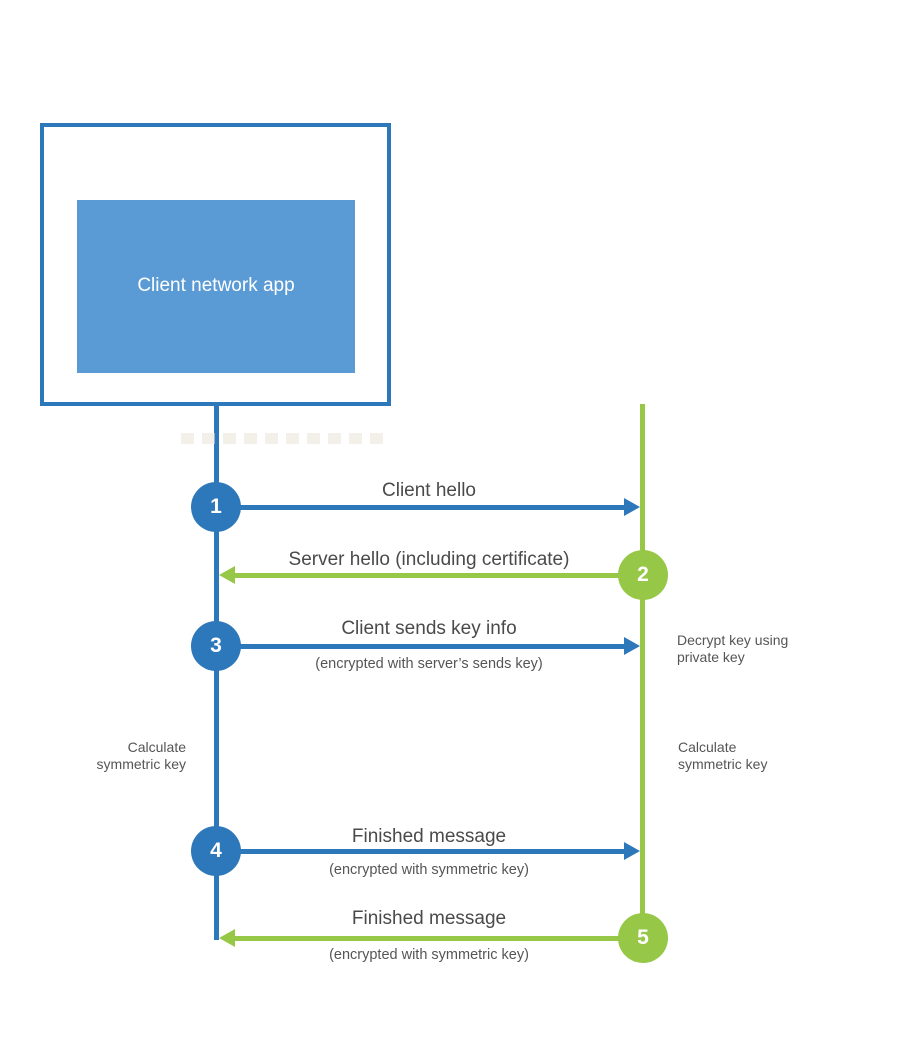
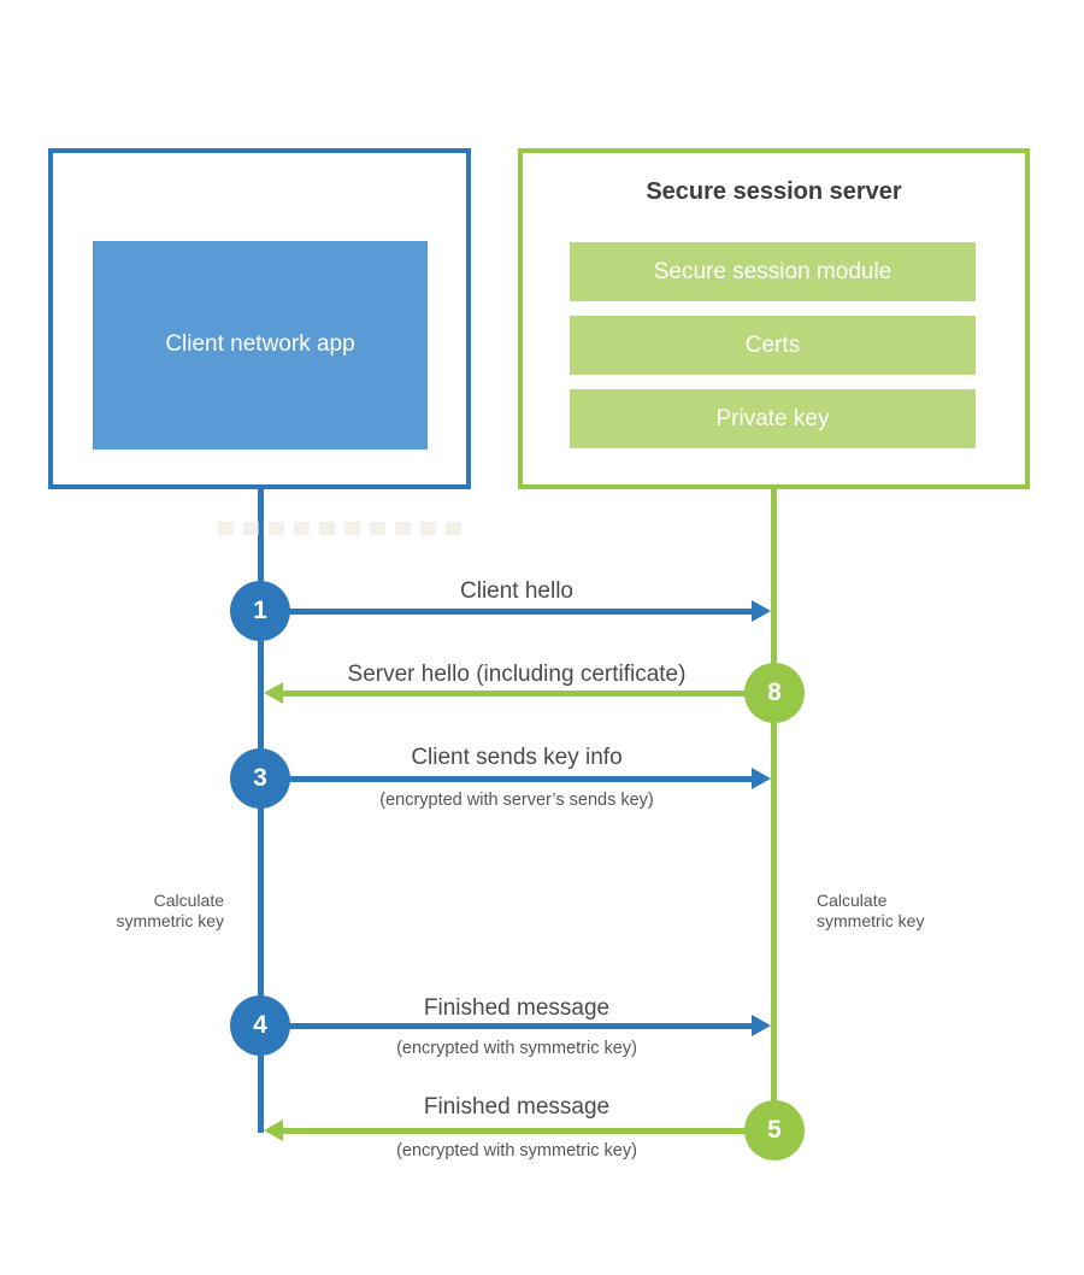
  Client network app
+ Secure session server
+ Secure session module
+ Certs
+ Private key
  Client hello
  1
  Server hello (including certificate)
- 2
+ 8
  Client sends key info
  (encrypted with server’s sends key)
  3
- Decrypt key using
- private key
  Calculate
  symmetric key
  Calculate
  symmetric key
  Finished message
  (encrypted with symmetric key)
  4
  Finished message
  (encrypted with symmetric key)
  5
